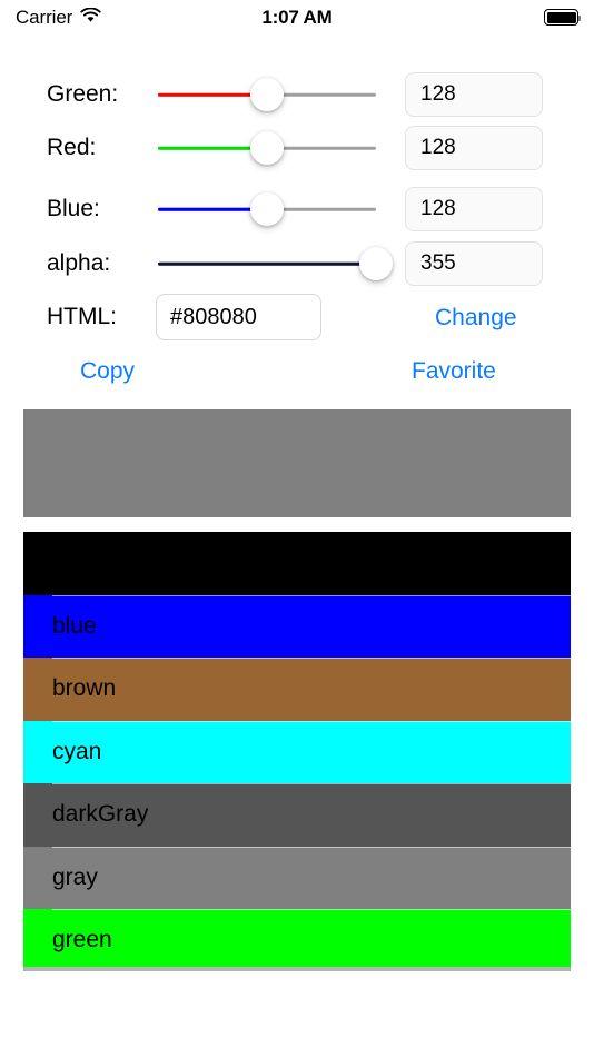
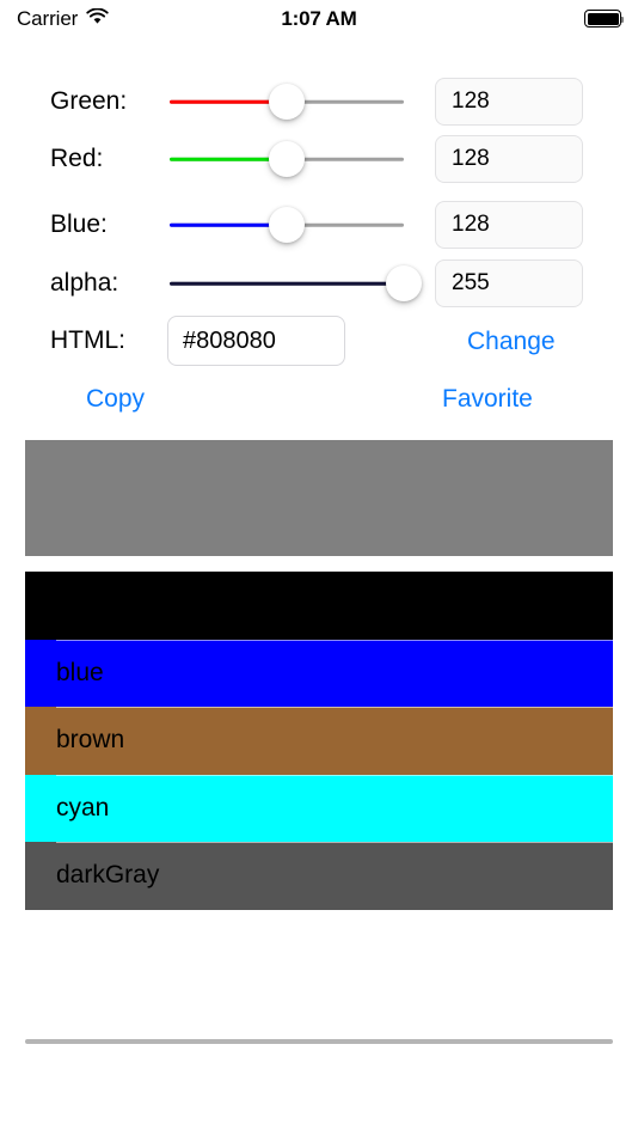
  Carrier
  1:07 AM
  Green:
  128
  Red:
  128
  Blue:
  128
  alpha:
- 355
+ 255
  HTML:
  #808080
  Change
  Copy
  Favorite
  blue
  brown
  cyan
  darkGray
- gray
- green
